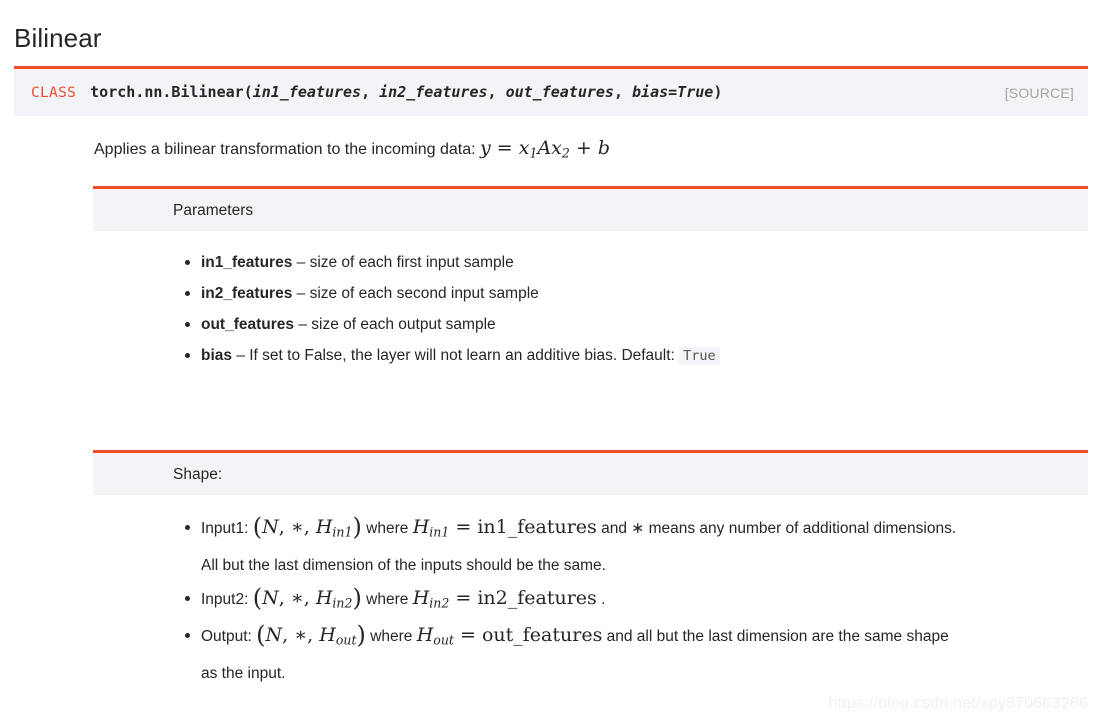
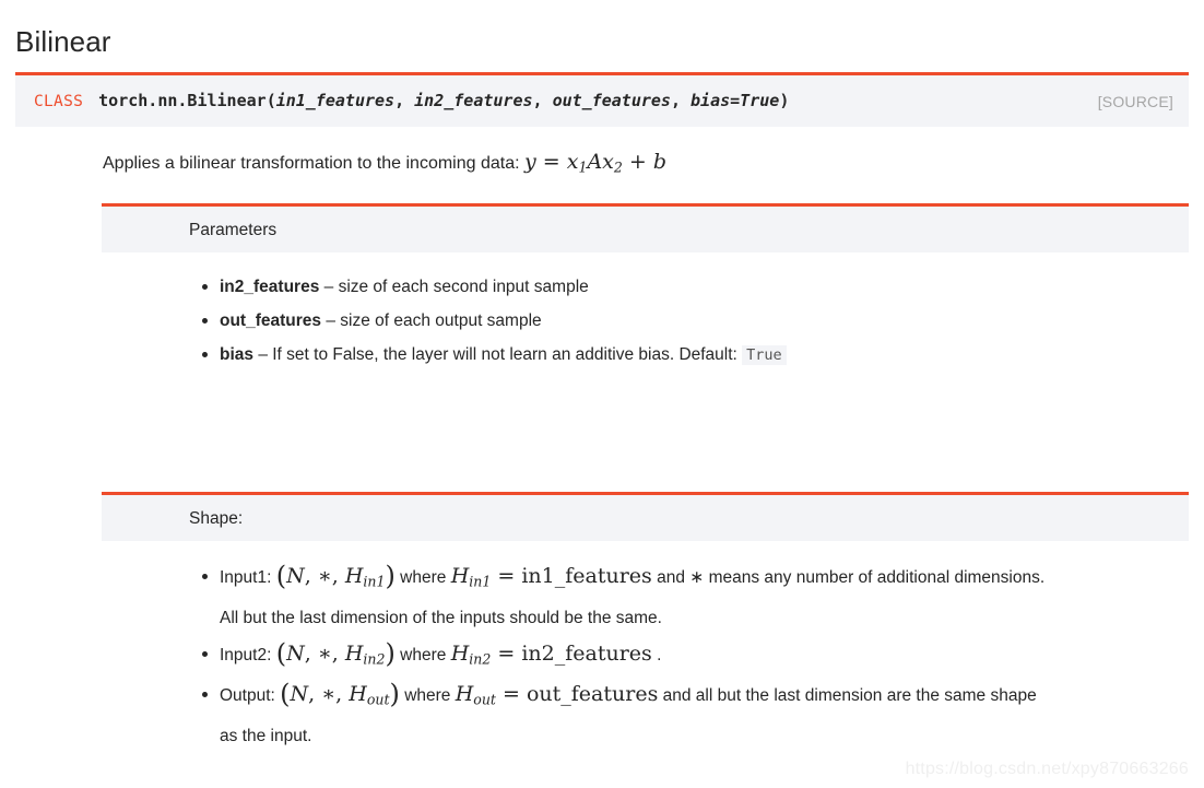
  Bilinear
  CLASS torch.nn.Bilinear(in1_features, in2_features, out_features, bias=True)
  [SOURCE]
  Applies a bilinear transformation to the incoming data: y = x1Ax2 + b
  Parameters
- in1_features – size of each first input sample
  in2_features – size of each second input sample
  out_features – size of each output sample
  bias – If set to False, the layer will not learn an additive bias. Default: True
  Shape:
  Input1: (N, ∗, Hin1) where Hin1 = in1_features and ∗ means any number of additional dimensions.
  All but the last dimension of the inputs should be the same.
  Input2: (N, ∗, Hin2) where Hin2 = in2_features .
  Output: (N, ∗, Hout) where Hout = out_features and all but the last dimension are the same shape
  as the input.
